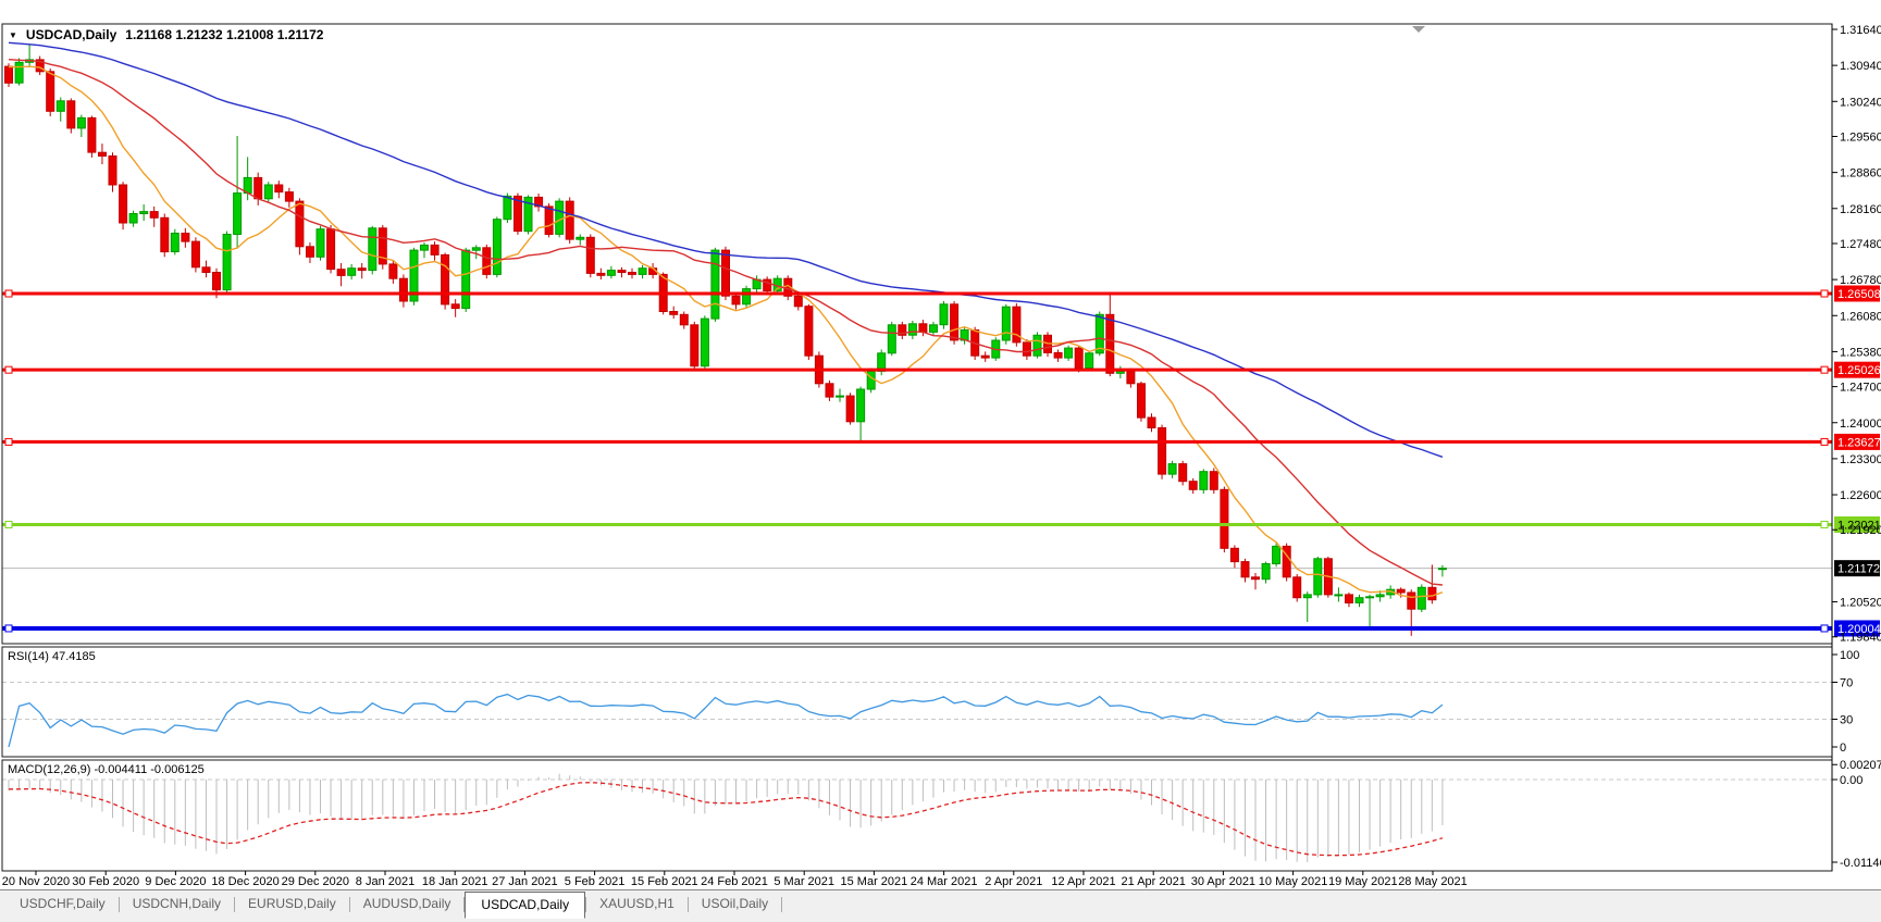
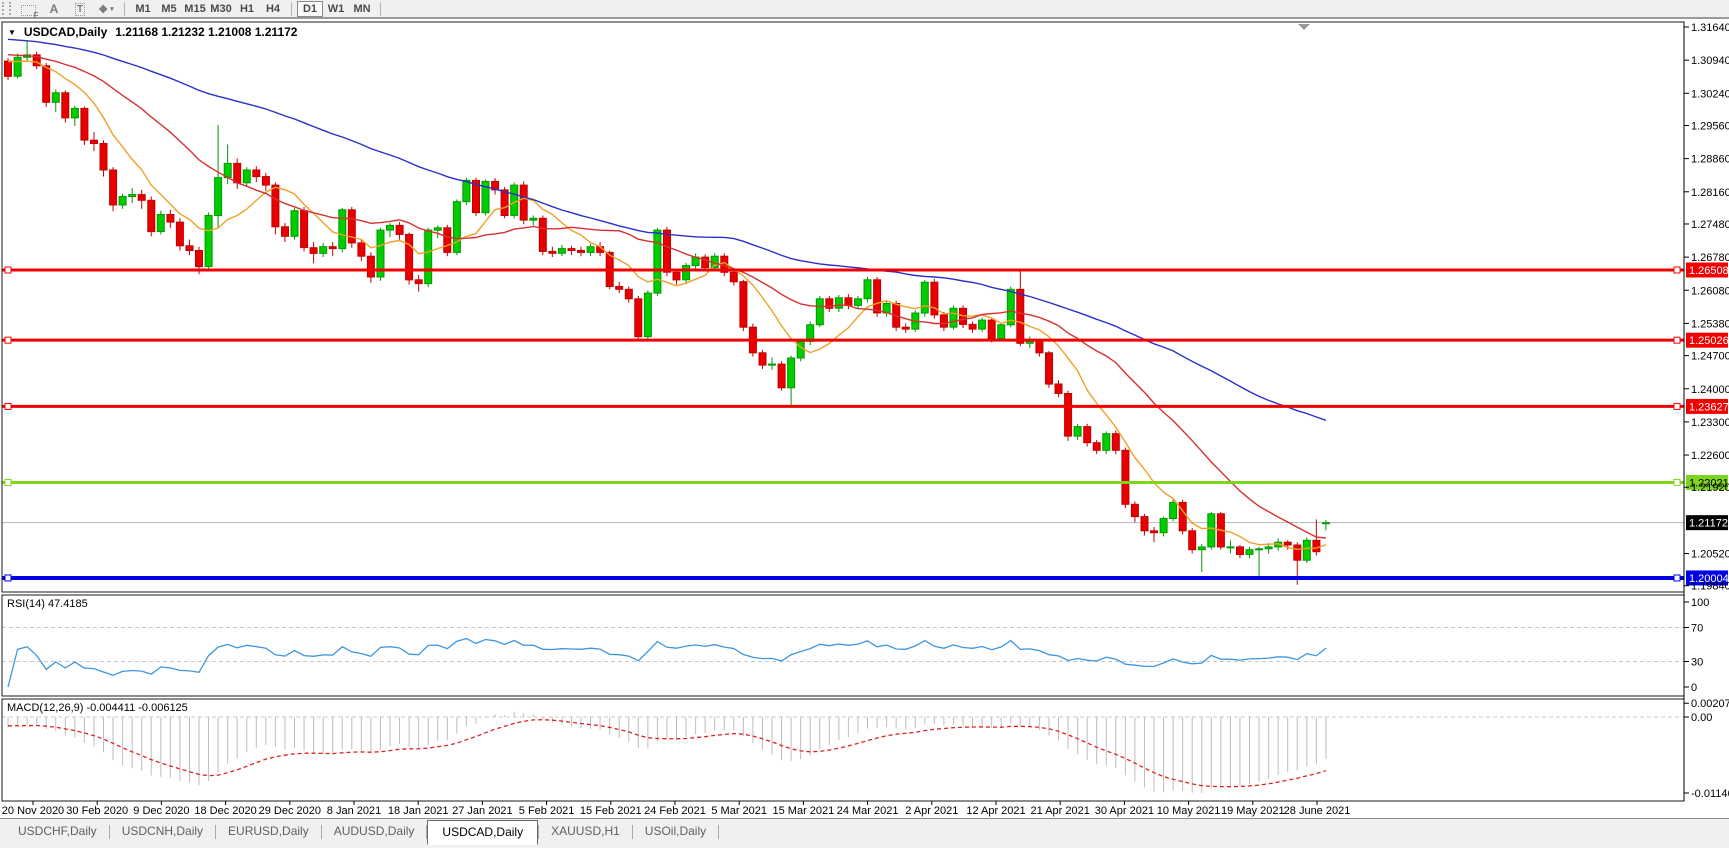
+ F
+ A
+ T
+ ❖
+ M1
+ M5
+ M15
+ M30
+ H1
+ H4
+ D1
+ W1
+ MN
  1.26508
  1.25026
  1.23627
  1.22021
  1.20004
  1.21172
  1.31640
  1.30940
  1.30240
  1.29560
  1.28860
  1.28160
  1.27480
  1.26780
  1.26080
  1.25380
  1.24700
  1.24000
  1.23300
  1.22600
  1.21920
  1.20520
  1.19840
  100
  70
  30
  0
  0.00207
  0.00
  -0.0114
  20 Nov 2020
  30 Feb 2020
  9 Dec 2020
  18 Dec 2020
  29 Dec 2020
  8 Jan 2021
  18 Jan 2021
  27 Jan 2021
  5 Feb 2021
  15 Feb 2021
  24 Feb 2021
  5 Mar 2021
  15 Mar 2021
  24 Mar 2021
  2 Apr 2021
  12 Apr 2021
  21 Apr 2021
  30 Apr 2021
  10 May 2021
  19 May 2021
- 28 May 2021
+ 28 June 2021
  ▼
  USDCAD,Daily
  1.21168 1.21232 1.21008 1.21172
  RSI(14) 47.4185
  MACD(12,26,9) -0.004411 -0.006125
  USDCHF,Daily
  USDCNH,Daily
  EURUSD,Daily
  AUDUSD,Daily
  USDCAD,Daily
  XAUUSD,H1
  USOil,Daily
